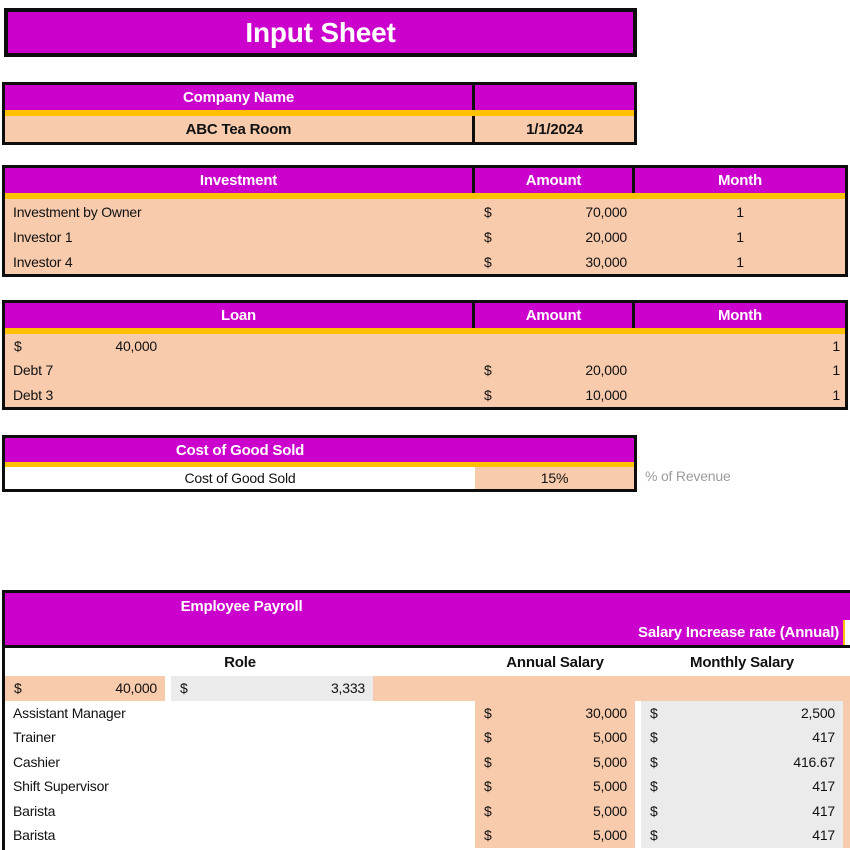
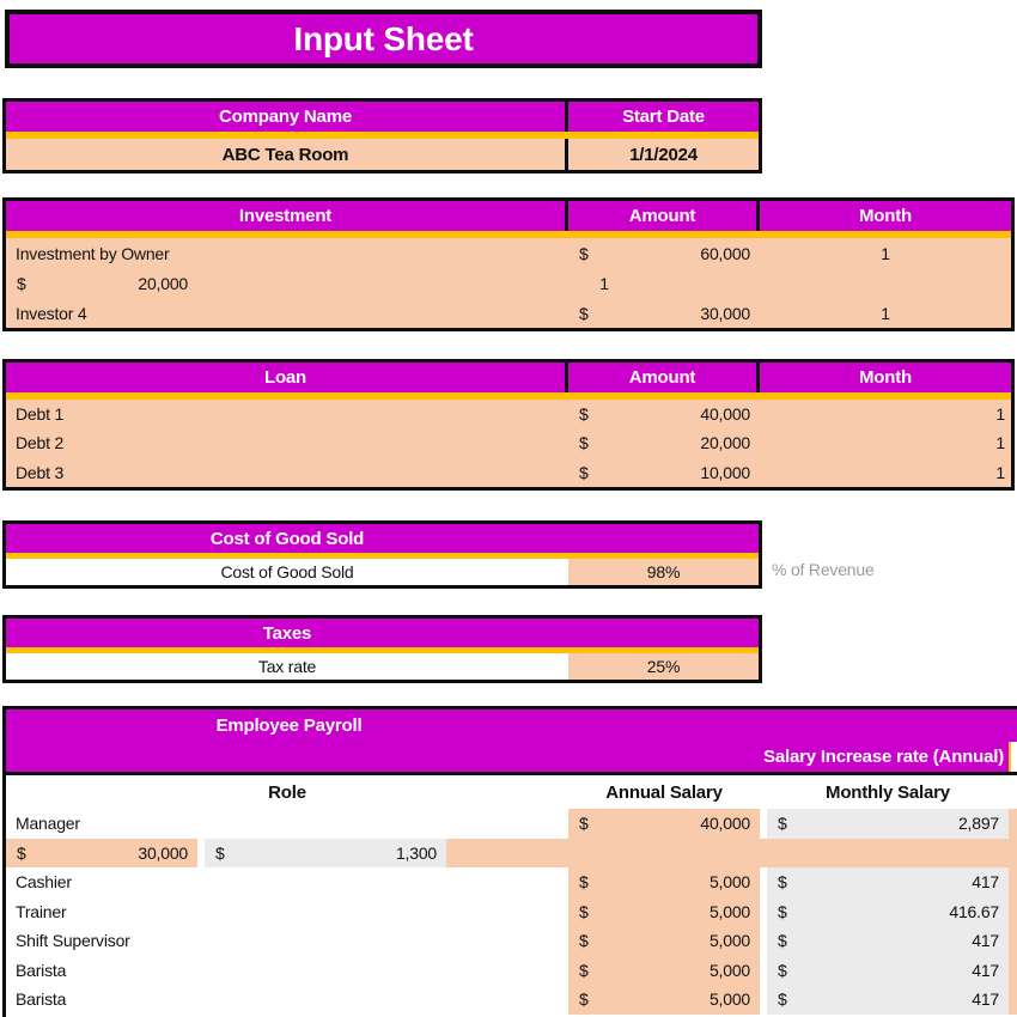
  Input Sheet
  Company Name
+ Start Date
  ABC Tea Room
  1/1/2024
  Investment
  Amount
  Month
  Investment by Owner
  $
- 70,000
+ 60,000
  1
- Investor 1
  $
  20,000
  1
  Investor 4
  $
  30,000
  1
  Loan
  Amount
  Month
+ Debt 1
  $
  40,000
  1
- Debt 7
+ Debt 2
  $
  20,000
  1
  Debt 3
  $
  10,000
  1
  Cost of Good Sold
  Cost of Good Sold
- 15%
+ 98%
  % of Revenue
+ Taxes
+ Tax rate
+ 25%
  Employee Payroll
  Salary Increase rate (Annual)
  Role
  Annual Salary
  Monthly Salary
+ Manager
  $
  40,000
  $
- 3,333
+ 2,897
- Assistant Manager
  $
  30,000
  $
- 2,500
+ 1,300
- Trainer
+ Cashier
  $
  5,000
  $
  417
- Cashier
+ Trainer
  $
  5,000
  $
  416.67
  Shift Supervisor
  $
  5,000
  $
  417
  Barista
  $
  5,000
  $
  417
  Barista
  $
  5,000
  $
  417
